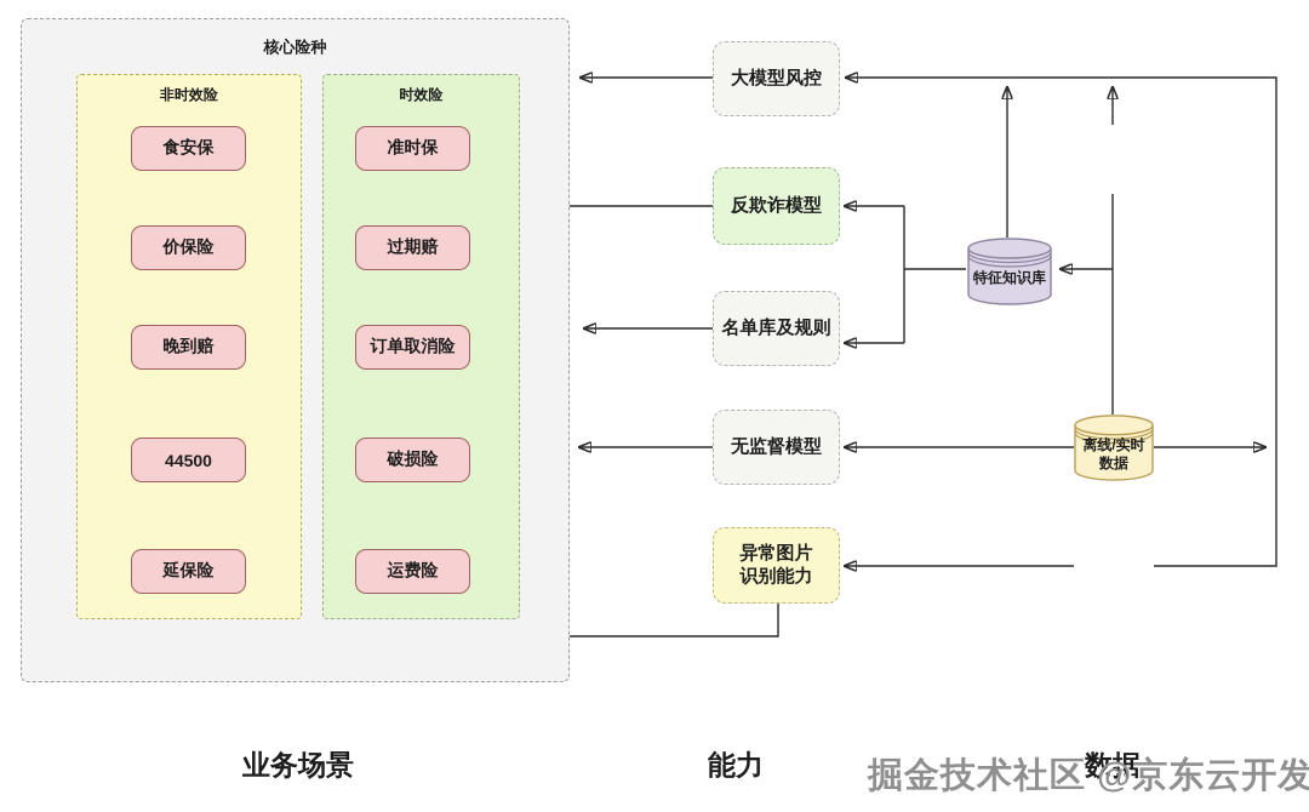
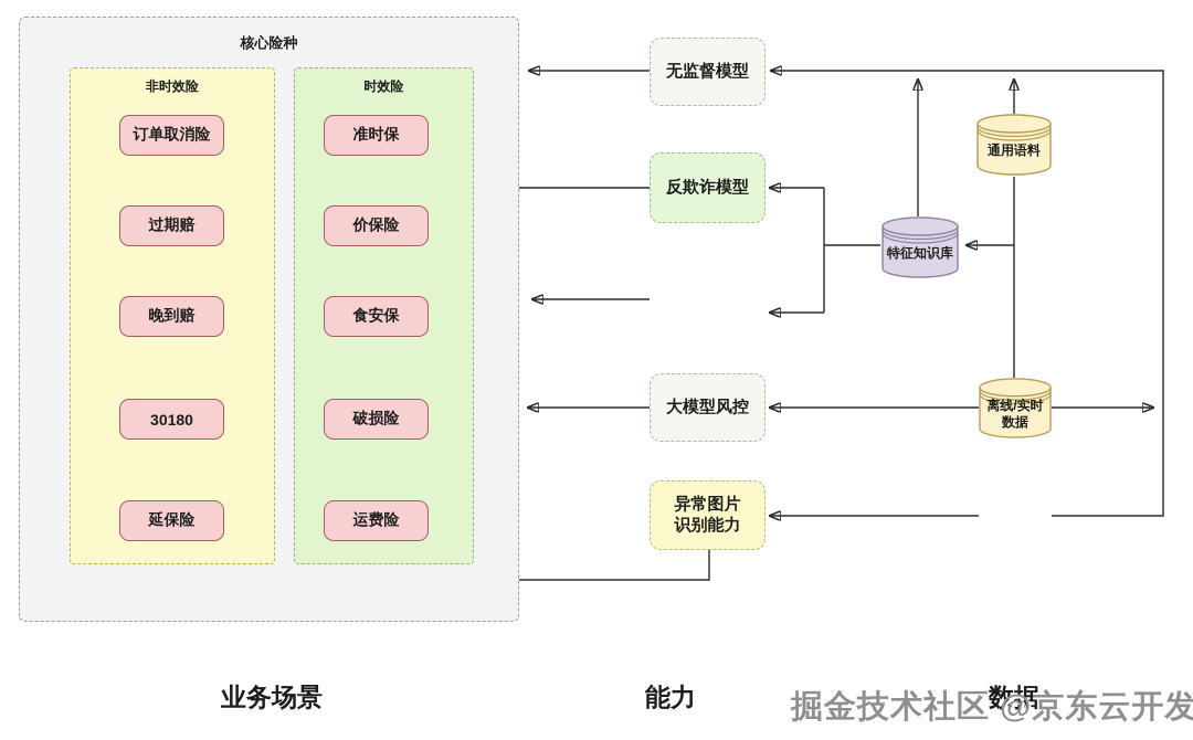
  核心险种
  非时效险
- 食安保
+ 订单取消险
- 价保险
+ 过期赔
  晚到赔
- 44500
+ 30180
  延保险
  时效险
  准时保
- 过期赔
+ 价保险
- 订单取消险
+ 食安保
  破损险
  运费险
- 大模型风控
+ 无监督模型
  反欺诈模型
- 名单库及规则
- 无监督模型
+ 大模型风控
  异常图片识别能力
+ 通用语料
  特征知识库
  离线/实时数据
  业务场景
  能力
  数据
  掘金技术社区 @京东云开发
